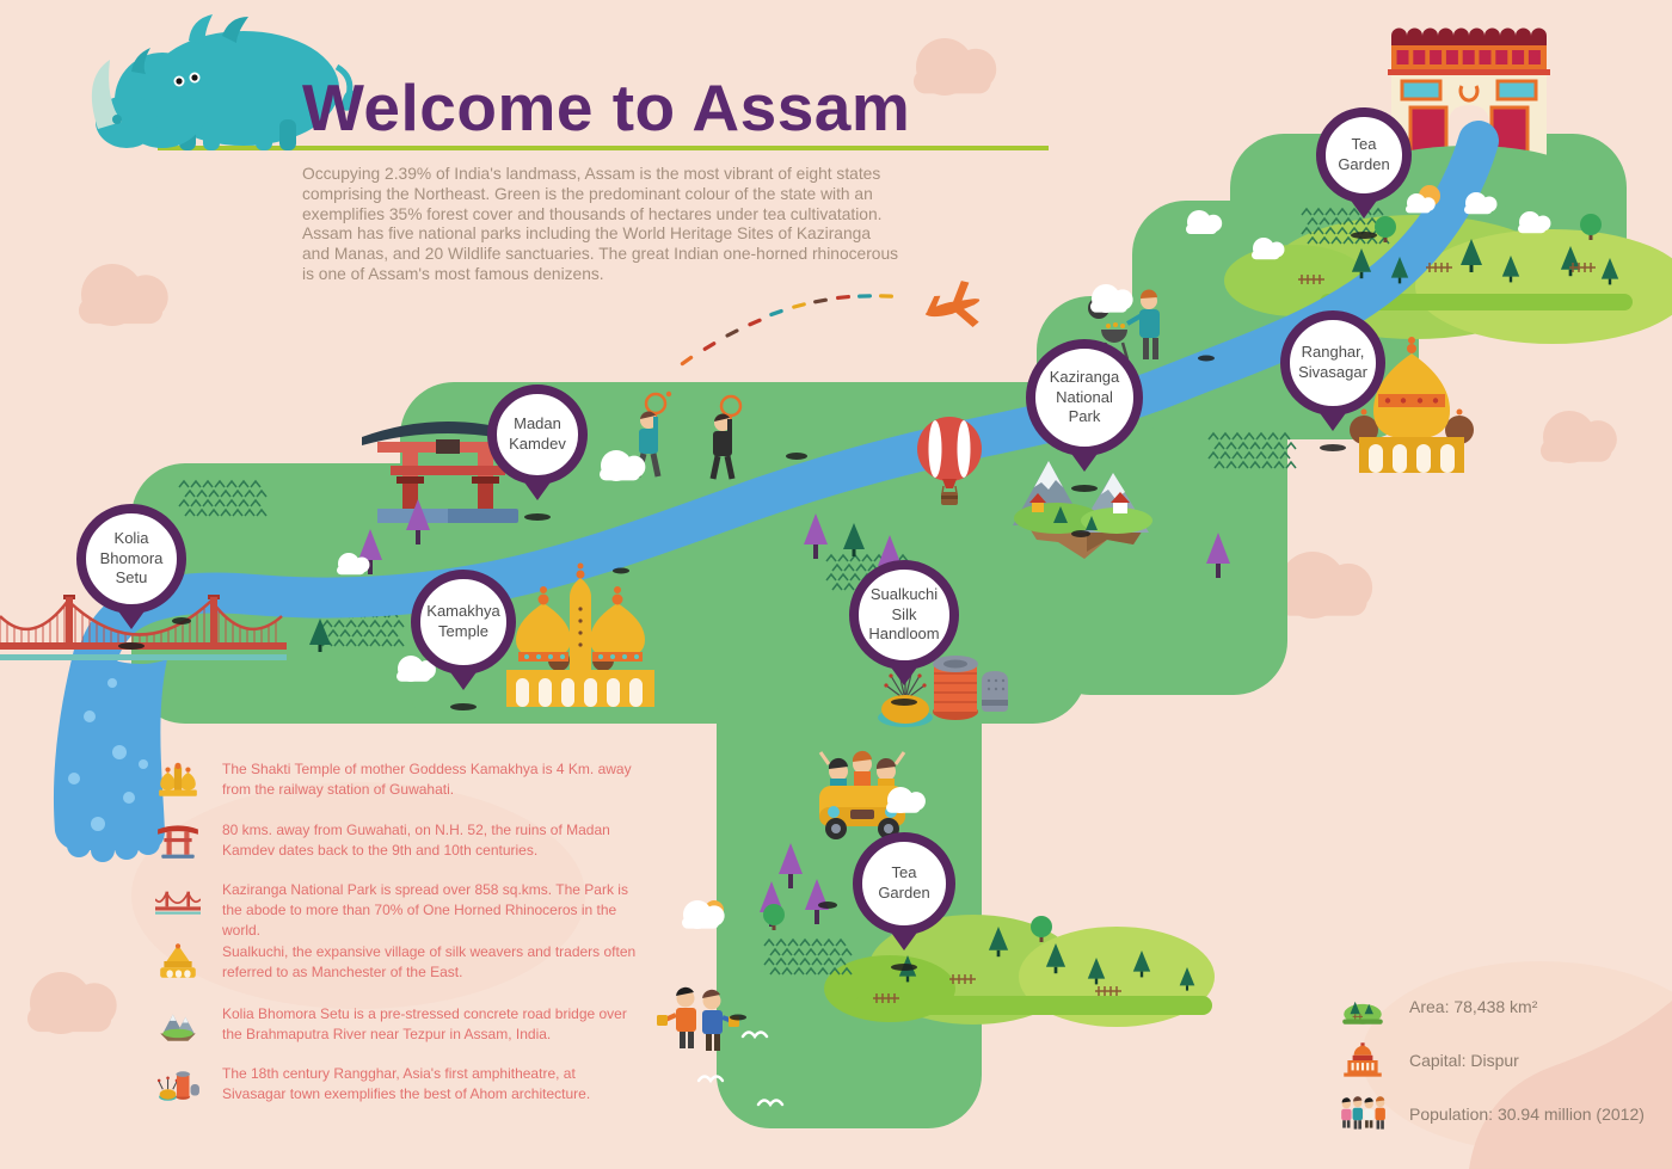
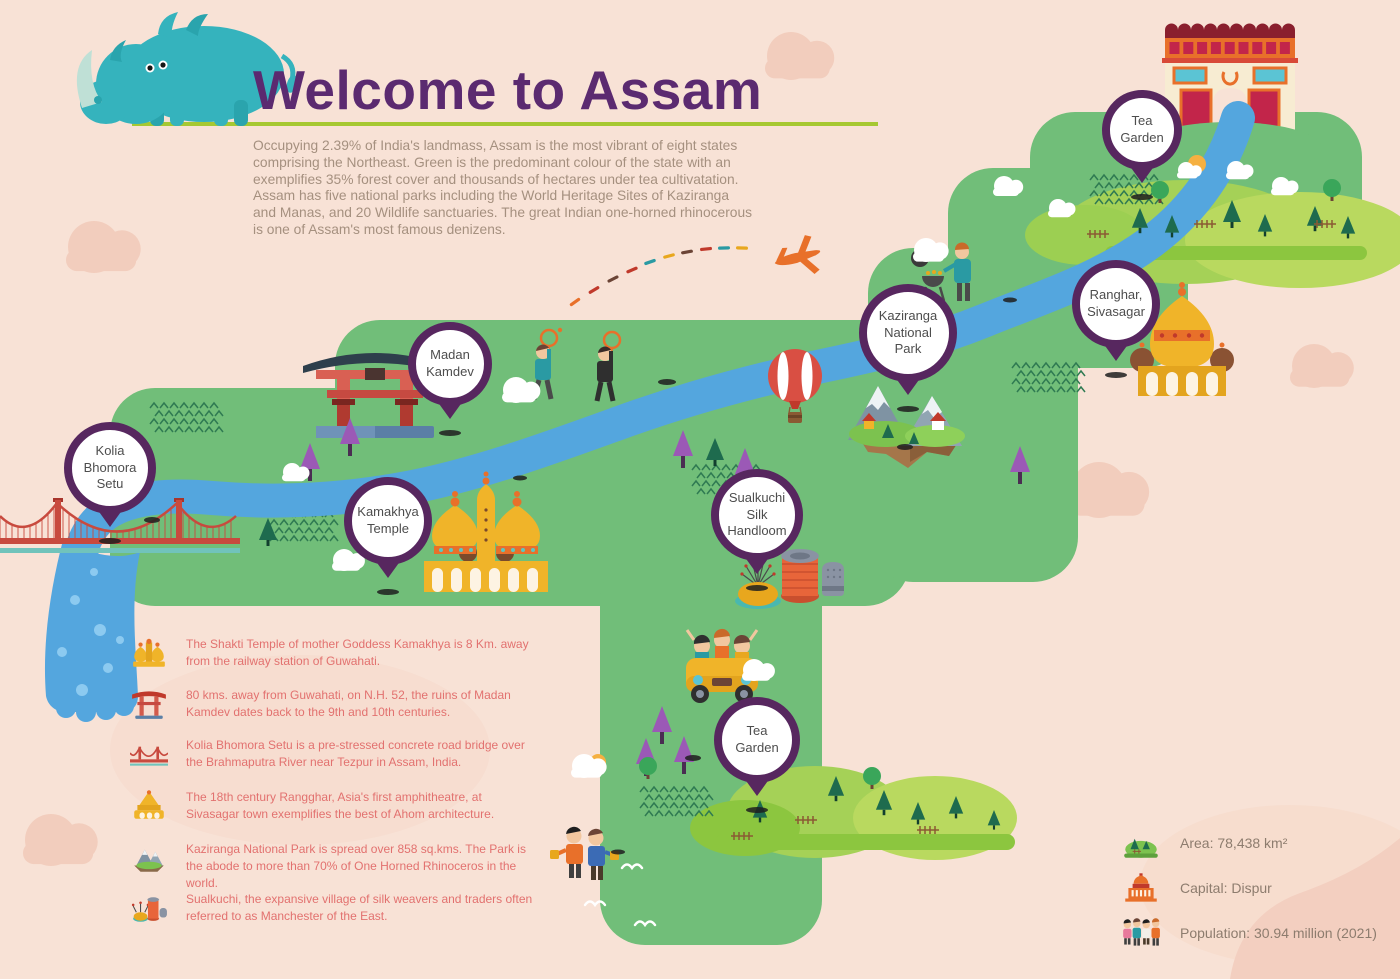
  Welcome to Assam
  Occupying 2.39% of India's landmass, Assam is the most vibrant of eight states comprising the Northeast. Green is the predominant colour of the state with an exemplifies 35% forest cover and thousands of hectares under tea cultivatation. Assam has five national parks including the World Heritage Sites of Kaziranga and Manas, and 20 Wildlife sanctuaries. The great Indian one-horned rhinocerous is one of Assam's most famous denizens.
  Tea Garden
  Ranghar, Sivasagar
  Kaziranga National Park
  Madan Kamdev
  Kolia Bhomora Setu
  Kamakhya Temple
  Sualkuchi Silk Handloom
  Tea Garden
- The Shakti Temple of mother Goddess Kamakhya is 4 Km. away from the railway station of Guwahati.
+ The Shakti Temple of mother Goddess Kamakhya is 8 Km. away from the railway station of Guwahati.
  80 kms. away from Guwahati, on N.H. 52, the ruins of Madan Kamdev dates back to the 9th and 10th centuries.
- Kaziranga National Park is spread over 858 sq.kms. The Park is the abode to more than 70% of One Horned Rhinoceros in the world.
+ Kolia Bhomora Setu is a pre-stressed concrete road bridge over the Brahmaputra River near Tezpur in Assam, India.
- Sualkuchi, the expansive village of silk weavers and traders often referred to as Manchester of the East.
+ The 18th century Rangghar, Asia's first amphitheatre, at Sivasagar town exemplifies the best of Ahom architecture.
- Kolia Bhomora Setu is a pre-stressed concrete road bridge over the Brahmaputra River near Tezpur in Assam, India.
+ Kaziranga National Park is spread over 858 sq.kms. The Park is the abode to more than 70% of One Horned Rhinoceros in the world.
- The 18th century Rangghar, Asia's first amphitheatre, at Sivasagar town exemplifies the best of Ahom architecture.
+ Sualkuchi, the expansive village of silk weavers and traders often referred to as Manchester of the East.
  Area: 78,438 km²
  Capital: Dispur
- Population: 30.94 million (2012)
+ Population: 30.94 million (2021)
